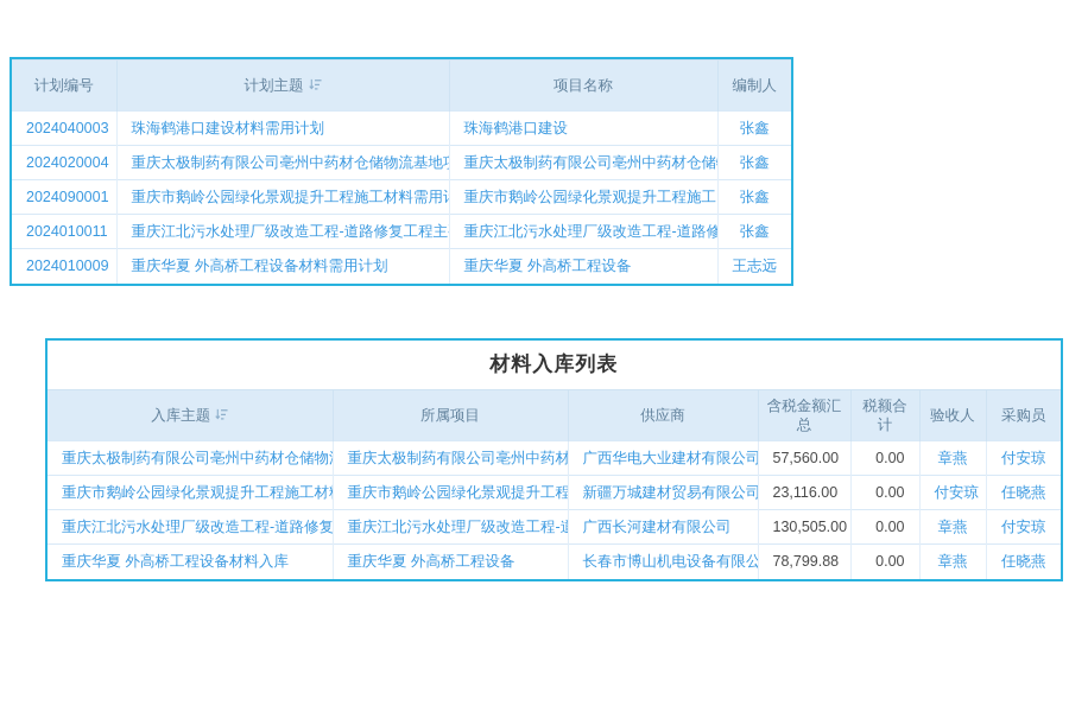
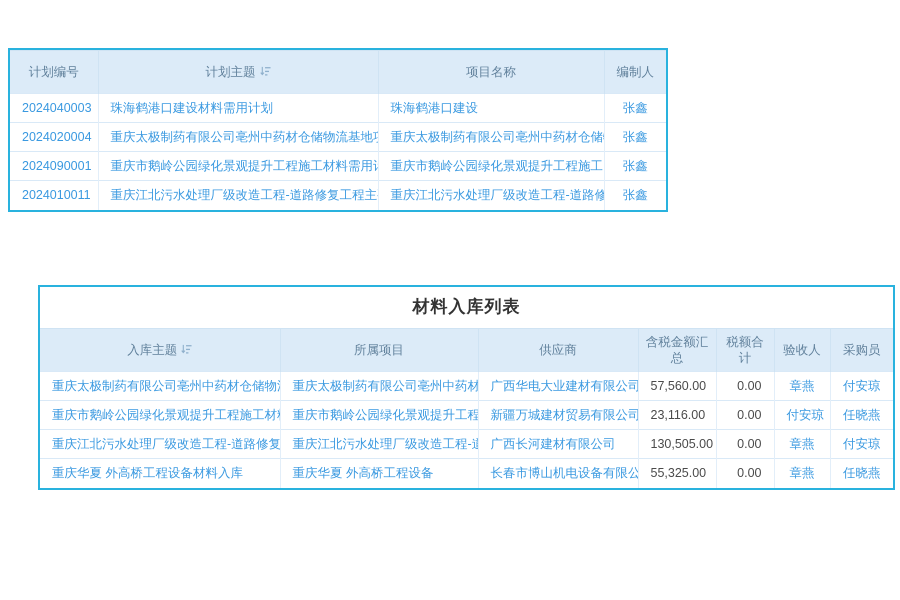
  计划编号	计划主题	项目名称	编制人
  2024040003	珠海鹤港口建设材料需用计划	珠海鹤港口建设	张鑫
  2024020004	重庆太极制药有限公司亳州中药材仓储物流基地	重庆太极制药有限公司亳州中药材仓储	张鑫
  2024090001	重庆市鹅岭公园绿化景观提升工程施工材料需用	重庆市鹅岭公园绿化景观提升工程施工	张鑫
  2024010011	重庆江北污水处理厂级改造工程-道路修复工程主	重庆江北污水处理厂级改造工程-道路修	张鑫
- 2024010009	重庆华夏 外高桥工程设备材料需用计划	重庆华夏 外高桥工程设备	王志远
  材料入库列表
  入库主题	所属项目	供应商	含税金额汇总	税额合计	验收人	采购员
  重庆太极制药有限公司亳州中药材仓储物	重庆太极制药有限公司亳州中药材	广西华电大业建材有限公司	57,560.00	0.00	章燕	付安琼
  重庆市鹅岭公园绿化景观提升工程施工材	重庆市鹅岭公园绿化景观提升工程	新疆万城建材贸易有限公司	23,116.00	0.00	付安琼	任晓燕
  重庆江北污水处理厂级改造工程-道路修复	重庆江北污水处理厂级改造工程-道	广西长河建材有限公司	130,505.00	0.00	章燕	付安琼
- 重庆华夏 外高桥工程设备材料入库	重庆华夏 外高桥工程设备	长春市博山机电设备有限公	78,799.88	0.00	章燕	任晓燕
+ 重庆华夏 外高桥工程设备材料入库	重庆华夏 外高桥工程设备	长春市博山机电设备有限公	55,325.00	0.00	章燕	任晓燕
